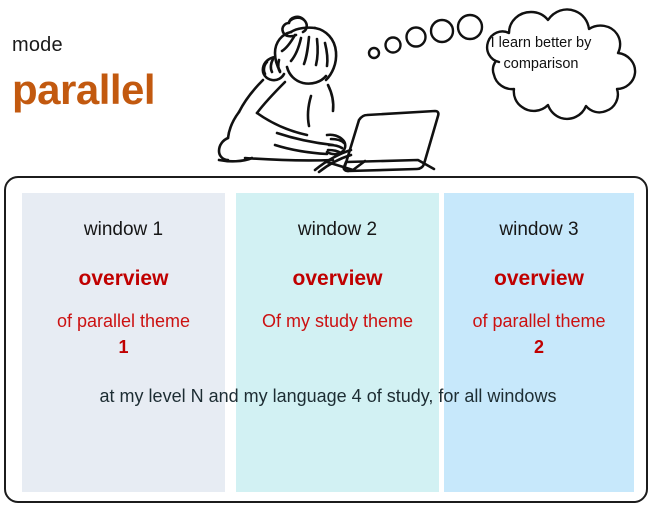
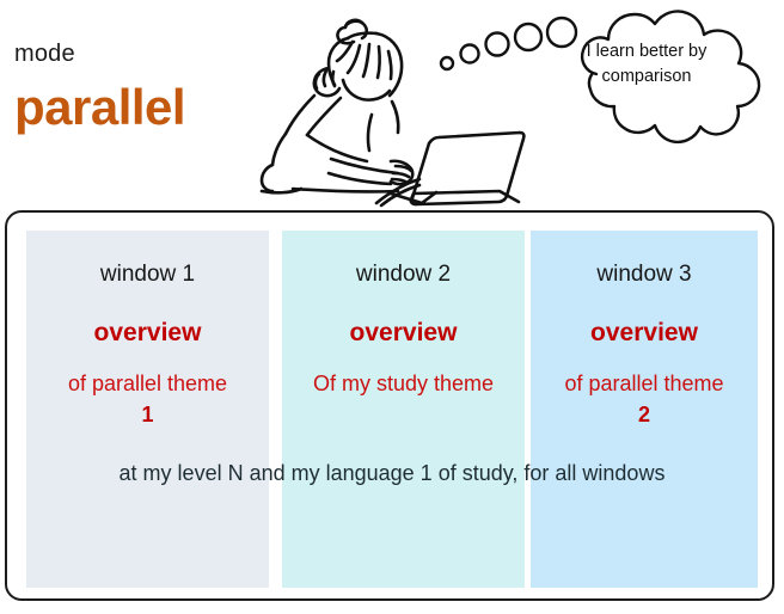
  mode
  parallel
  I learn better by comparison
  window 1
  overview
  of parallel theme
  1
  window 2
  overview
  Of my study theme
  window 3
  overview
  of parallel theme
  2
- at my level N and my language 4 of study, for all windows
+ at my level N and my language 1 of study, for all windows
